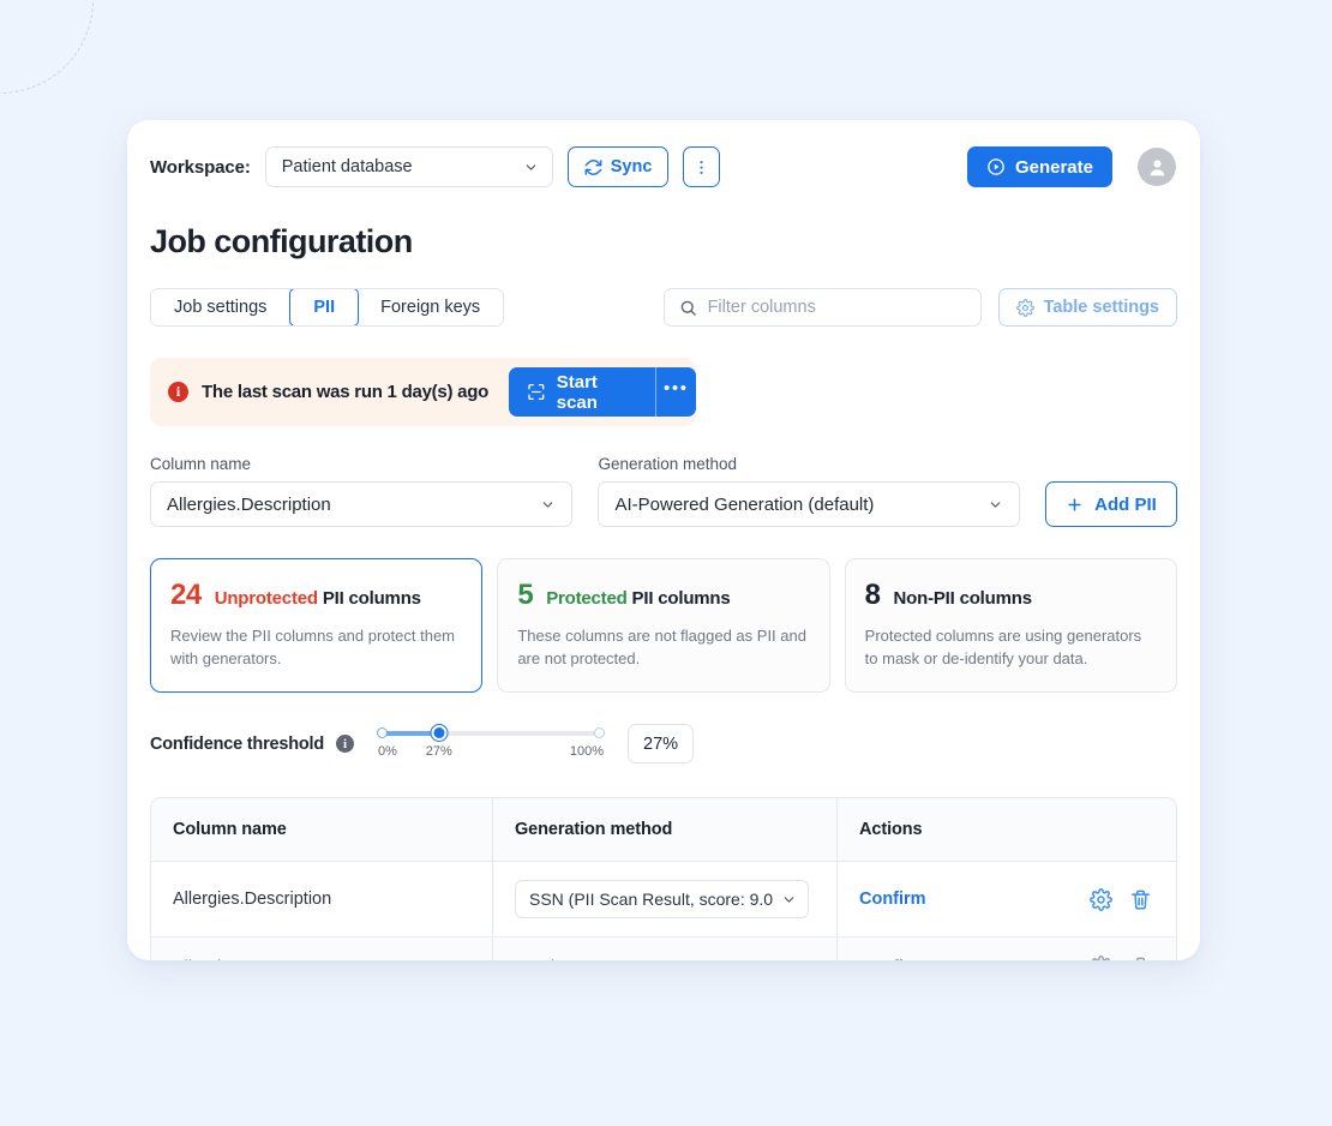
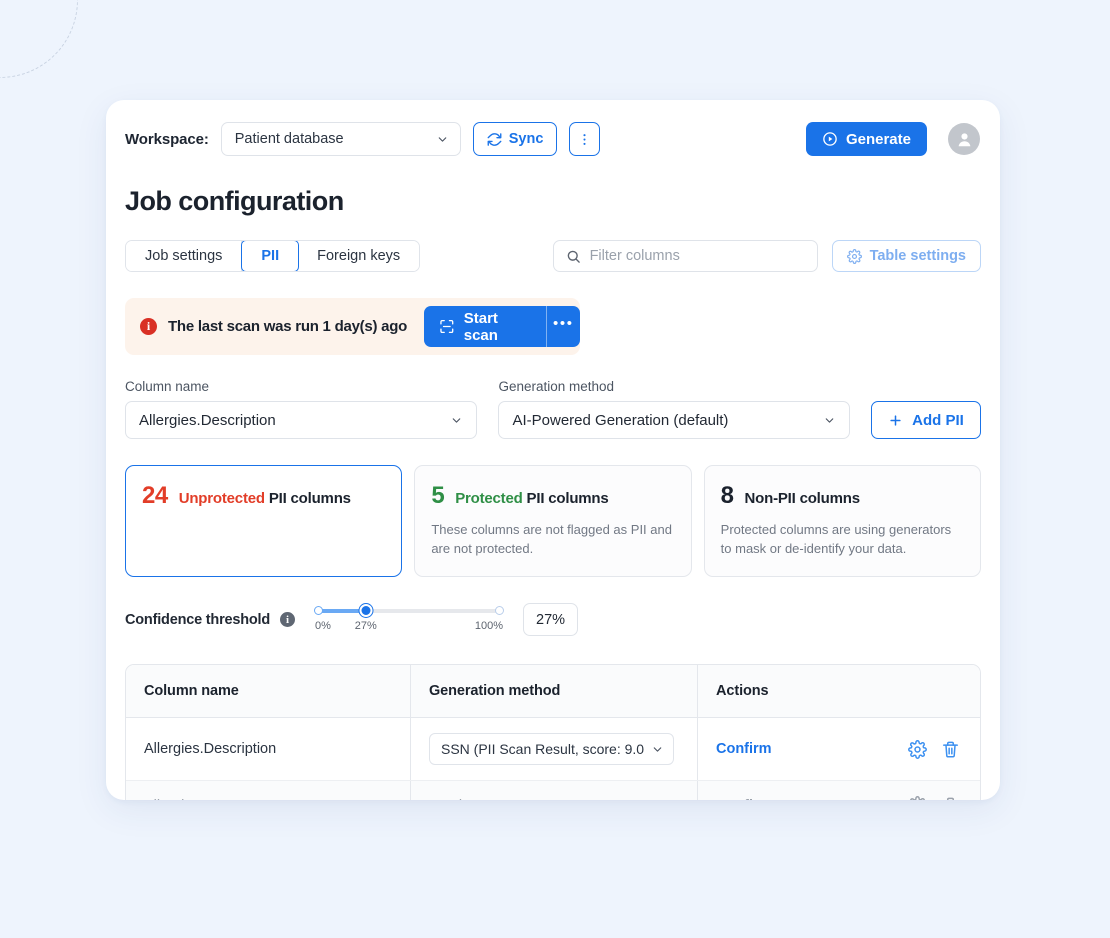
  Workspace:
  Patient database
  Sync
  Generate
  Job configuration
  Job settings
  PII
  Foreign keys
  Filter columns
  Table settings
  i
  The last scan was run 1 day(s) ago
  Start scan
  •••
  Column name
  Allergies.Description
  Generation method
  AI-Powered Generation (default)
  Add PII
  24
  Unprotected PII columns
- Review the PII columns and protect them with generators.
  5
  Protected PII columns
  These columns are not flagged as PII and are not protected.
  8
  Non-PII columns
  Protected columns are using generators to mask or de-identify your data.
  Confidence threshold
  i
  0%
  27%
  100%
  27%
  Column name
  Generation method
  Actions
  Allergies.Description
  SSN (PII Scan Result, score: 9.0
  Confirm
